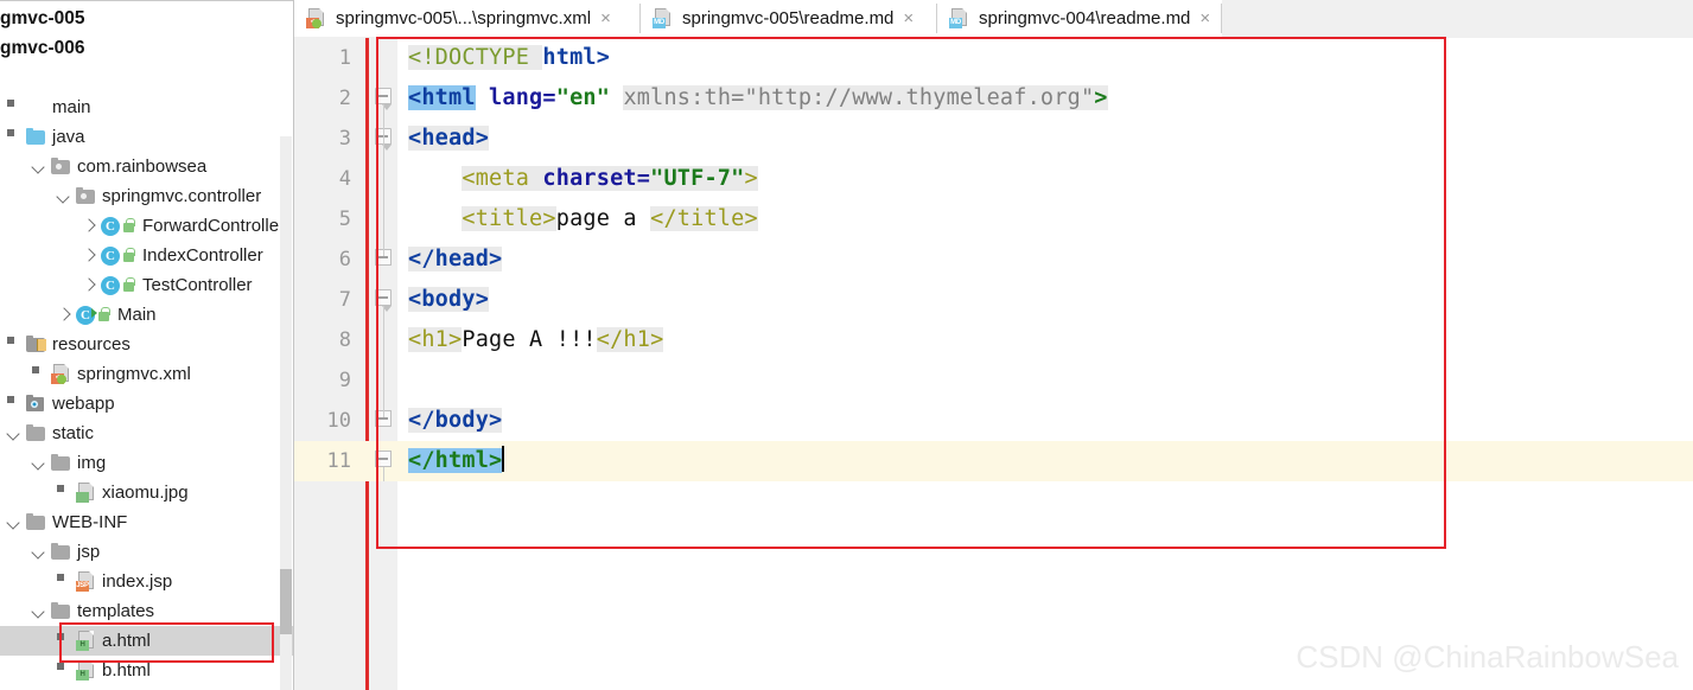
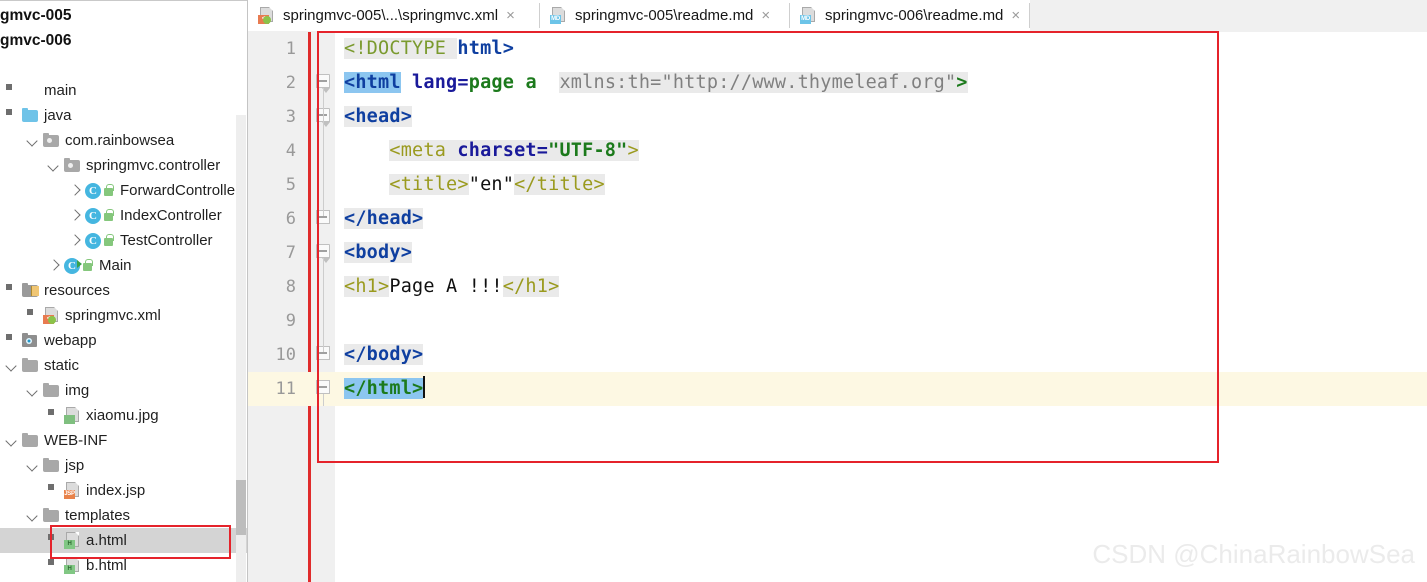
  gmvc-005
  gmvc-006
  main
  java
  com.rainbowsea
  springmvc.controller
  C
  ForwardControlle
  C
  IndexController
  C
  TestController
  C
  Main
  resources
  springmvc.xml
  webapp
  static
  img
  xiaomu.jpg
  WEB-INF
  jsp
  index.jsp
  templates
  a.html
  b.html
  springmvc-005\...\springmvc.xml
  ×
  springmvc-005\readme.md
  ×
- springmvc-004\readme.md
+ springmvc-006\readme.md
  ×
  1
  <!DOCTYPE html>
  2
- <html lang="en" xmlns:th="http://www.thymeleaf.org">
+ <html lang=page a xmlns:th="http://www.thymeleaf.org">
  3
  <head>
  4
- <meta charset="UTF-7">
+ <meta charset="UTF-8">
  5
- <title>page a </title>
+ <title>"en"</title>
  6
  </head>
  7
  <body>
  8
  <h1>Page A !!!</h1>
  9
  10
  </body>
  11
  </html>
